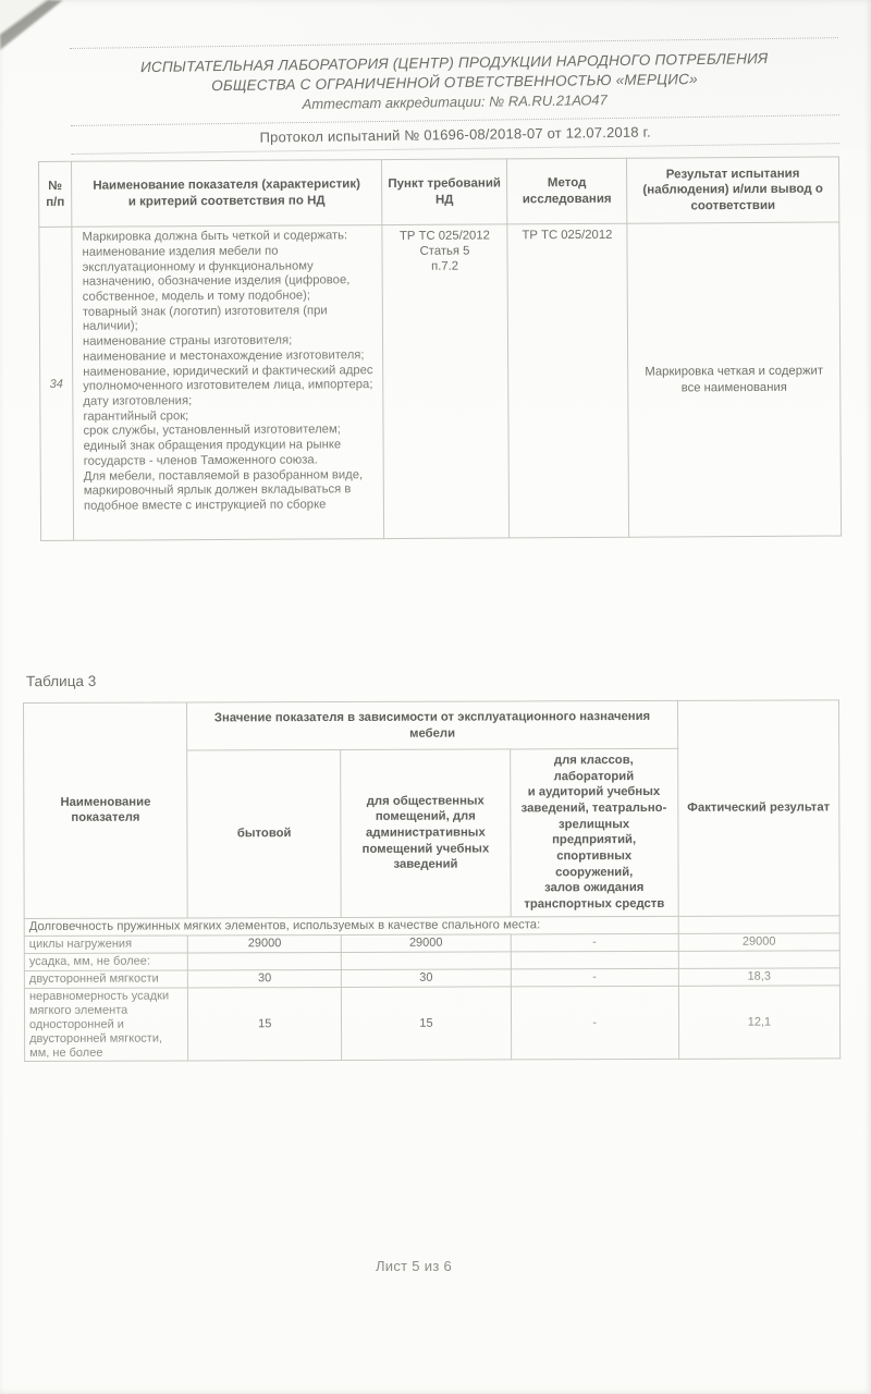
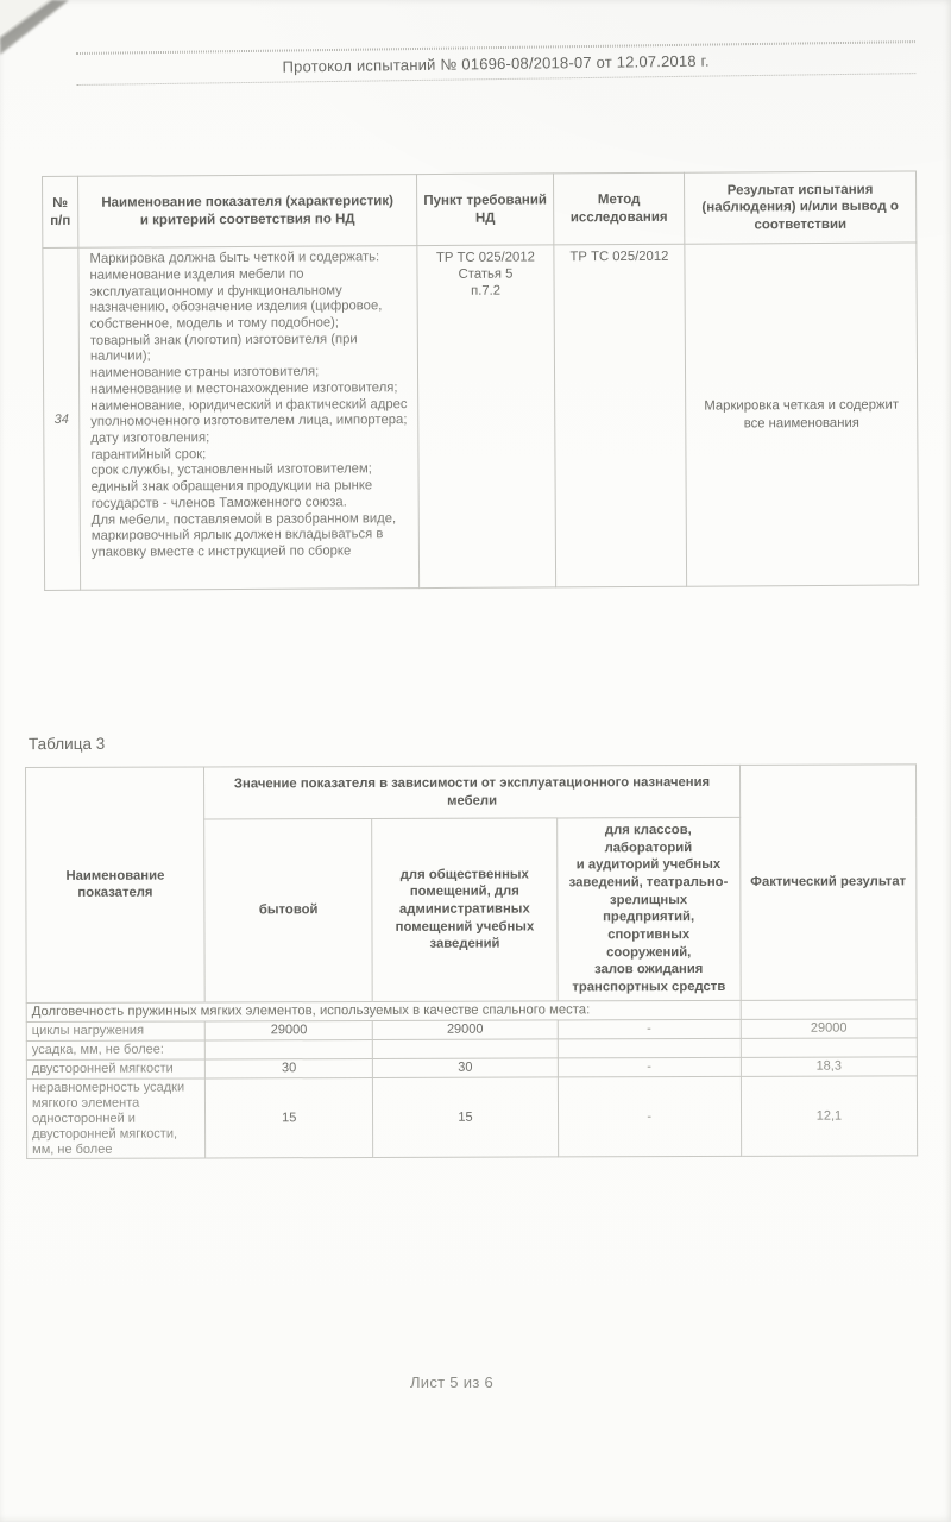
- ИСПЫТАТЕЛЬНАЯ ЛАБОРАТОРИЯ (ЦЕНТР) ПРОДУКЦИИ НАРОДНОГО ПОТРЕБЛЕНИЯ
- ОБЩЕСТВА С ОГРАНИЧЕННОЙ ОТВЕТСТВЕННОСТЬЮ «МЕРЦИС»
- Аттестат аккредитации: № RA.RU.21АО47
  Протокол испытаний № 01696-08/2018-07 от 12.07.2018 г.
  № п/п	Наименование показателя (характеристик) и критерий соответствия по НД	Пункт требований НД	Метод исследования	Результат испытания (наблюдения) и/или вывод о соответствии
- 34	Маркировка должна быть четкой и содержать: наименование изделия мебели по эксплуатационному и функциональному назначению, обозначение изделия (цифровое, собственное, модель и тому подобное); товарный знак (логотип) изготовителя (при наличии); наименование страны изготовителя; наименование и местонахождение изготовителя; наименование, юридический и фактический адрес уполномоченного изготовителем лица, импортера; дату изготовления; гарантийный срок; срок службы, установленный изготовителем; единый знак обращения продукции на рынке государств - членов Таможенного союза. Для мебели, поставляемой в разобранном виде, маркировочный ярлык должен вкладываться в подобное вместе с инструкцией по сборке	ТР ТС 025/2012 Статья 5 п.7.2	ТР ТС 025/2012	Маркировка четкая и содержит все наименования
+ 34	Маркировка должна быть четкой и содержать: наименование изделия мебели по эксплуатационному и функциональному назначению, обозначение изделия (цифровое, собственное, модель и тому подобное); товарный знак (логотип) изготовителя (при наличии); наименование страны изготовителя; наименование и местонахождение изготовителя; наименование, юридический и фактический адрес уполномоченного изготовителем лица, импортера; дату изготовления; гарантийный срок; срок службы, установленный изготовителем; единый знак обращения продукции на рынке государств - членов Таможенного союза. Для мебели, поставляемой в разобранном виде, маркировочный ярлык должен вкладываться в упаковку вместе с инструкцией по сборке	ТР ТС 025/2012 Статья 5 п.7.2	ТР ТС 025/2012	Маркировка четкая и содержит все наименования
  Таблица 3
  Наименование показателя	Значение показателя в зависимости от эксплуатационного назначения мебели	Фактический результат
  бытовой	для общественных помещений, для административных помещений учебных заведений	для классов, лабораторий и аудиторий учебных заведений, театрально- зрелищных предприятий, спортивных сооружений, залов ожидания транспортных средств
  Долговечность пружинных мягких элементов, используемых в качестве спального места:
  циклы нагружения	29000	29000	-	29000
  усадка, мм, не более:
  двусторонней мягкости	30	30	-	18,3
  неравномерность усадки мягкого элемента односторонней и двусторонней мягкости, мм, не более	15	15	-	12,1
  Лист 5 из 6
